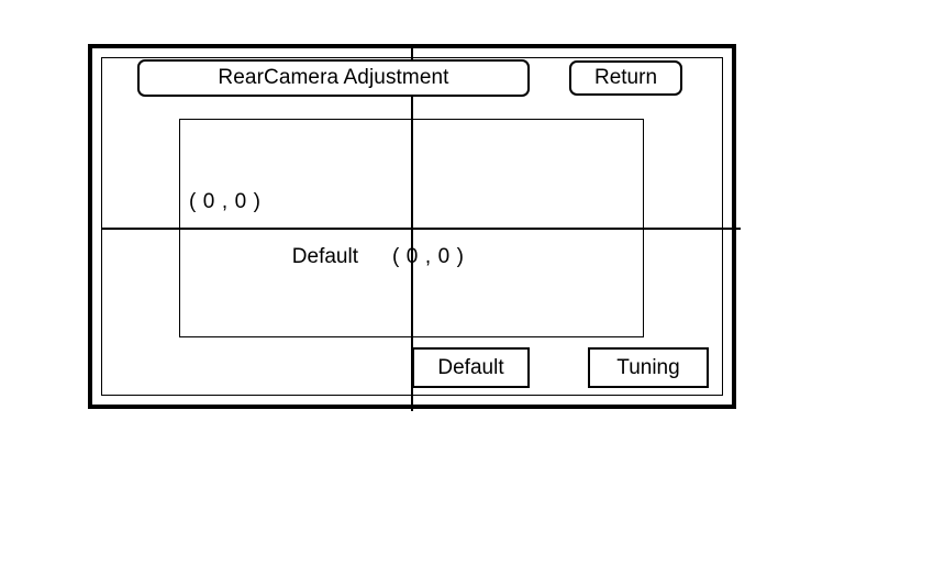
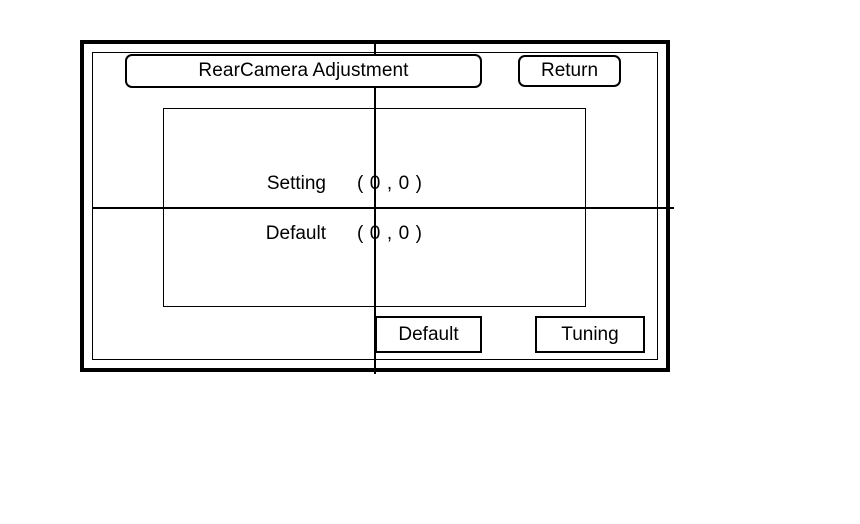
  RearCamera Adjustment
  Return
+ Setting
  ( 0 , 0 )
  Default
  ( 0 , 0 )
  Default
  Tuning
